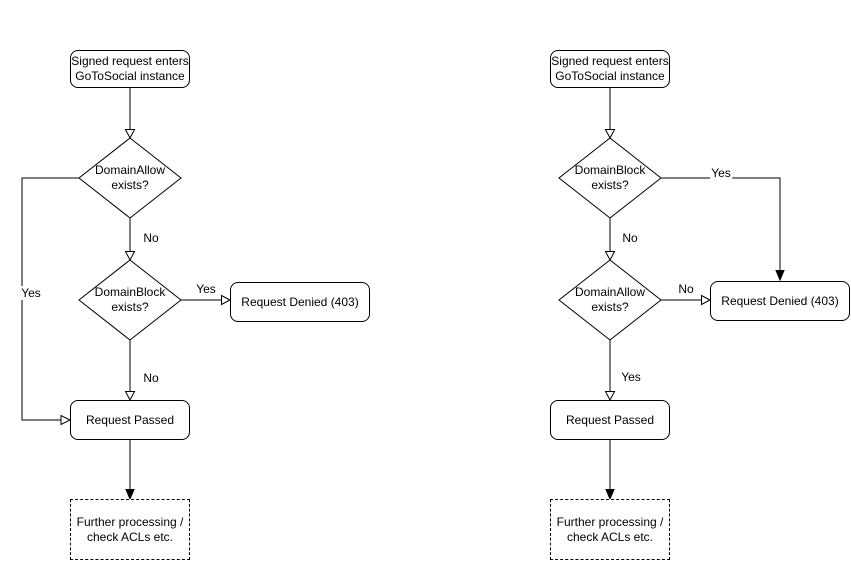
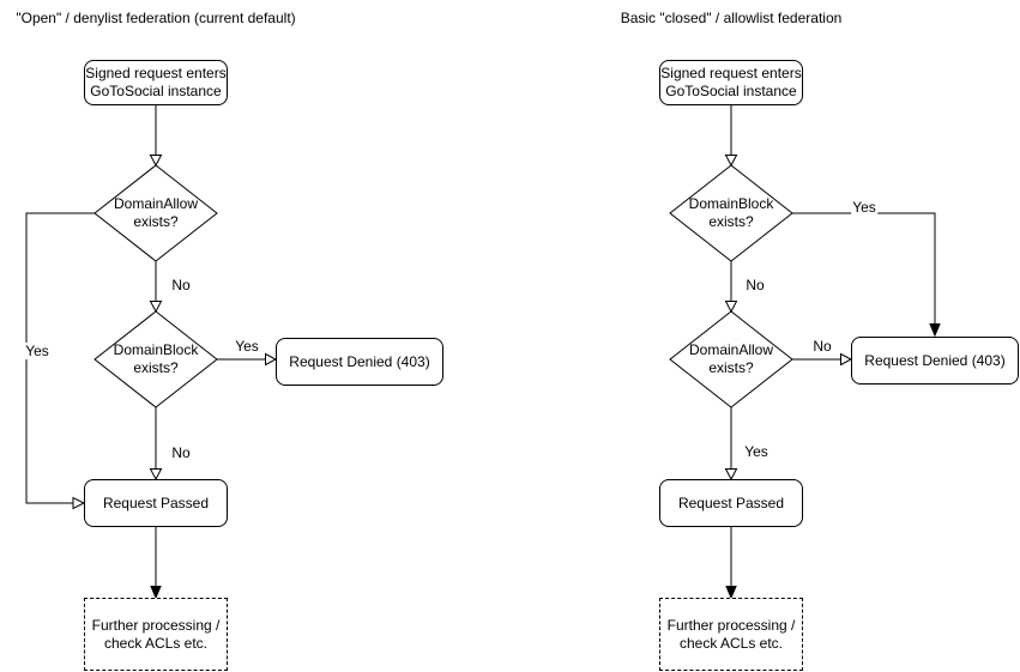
+ "Open" / denylist federation (current default)
+ Basic "closed" / allowlist federation
  Signed request enters
  GoToSocial instance
  DomainAllow
  exists?
  DomainBlock
  exists?
  Request Denied (403)
  Request Passed
  Further processing /
  check ACLs etc.
  Yes
  No
  Yes
  No
  Signed request enters
  GoToSocial instance
  DomainBlock
  exists?
  DomainAllow
  exists?
  Request Denied (403)
  Request Passed
  Further processing /
  check ACLs etc.
  Yes
  No
  No
  Yes
